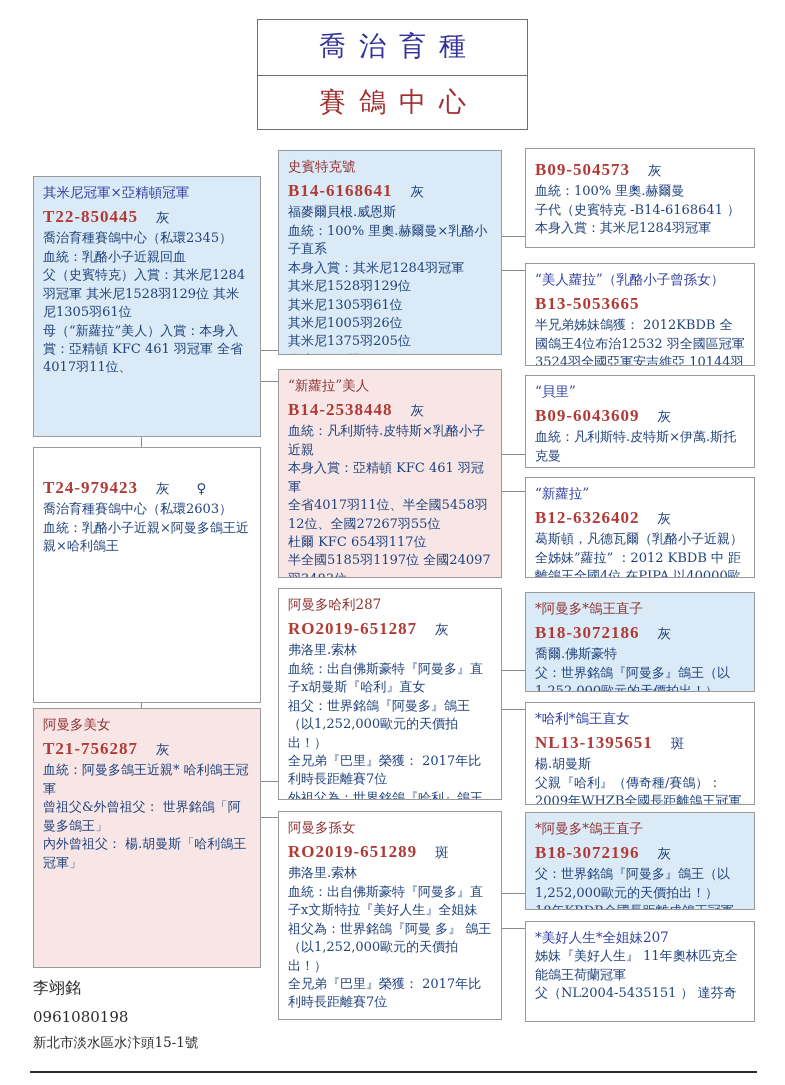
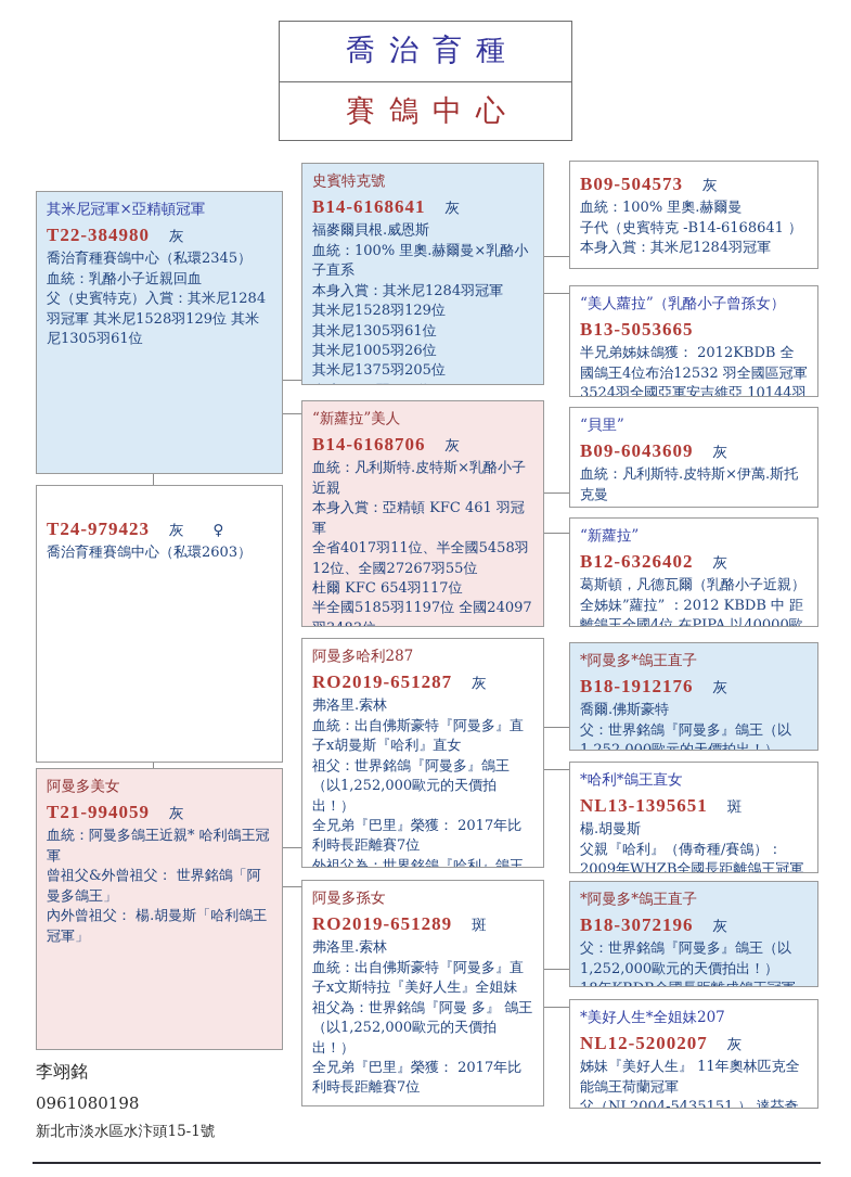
  喬治育種
  賽鴿中心
  其米尼冠軍×亞精頓冠軍
- T22-850445 灰
+ T22-384980 灰
  喬治育種賽鴿中心（私環2345）
  血統：乳酪小子近親回血
  父（史賓特克）入賞：其米尼1284羽冠軍 其米尼1528羽129位 其米尼1305羽61位
- 母（“新蘿拉”美人）入賞：本身入賞：亞精頓 KFC 461 羽冠軍 全省4017羽11位、
  T24-979423 灰 ♀
  喬治育種賽鴿中心（私環2603）
- 血統：乳酪小子近親×阿曼多鴿王近親×哈利鴿王
  阿曼多美女
- T21-756287 灰
+ T21-994059 灰
  血統：阿曼多鴿王近親* 哈利鴿王冠軍
  曾祖父&外曾祖父： 世界銘鴿「阿曼多鴿王」
  內外曾祖父： 楊.胡曼斯「哈利鴿王冠軍」
  史賓特克號
  B14-6168641 灰
  福麥爾貝根.威恩斯
  血統：100% 里奧.赫爾曼×乳酪小子直系
  本身入賞：其米尼1284羽冠軍
  其米尼1528羽129位
  其米尼1305羽61位
  其米尼1005羽26位
  其米尼1375羽205位
  “新蘿拉”美人
- B14-2538448 灰
+ B14-6168706 灰
  血統：凡利斯特.皮特斯×乳酪小子近親
  本身入賞：亞精頓 KFC 461 羽冠軍
  全省4017羽11位、半全國5458羽12位、全國27267羽55位
  杜爾 KFC 654羽117位
  半全國5185羽1197位 全國24097
  阿曼多哈利287
  RO2019-651287 灰
  弗洛里.索林
  血統：出自佛斯豪特『阿曼多』直子x胡曼斯『哈利』直女
  祖父：世界銘鴿『阿曼多』鴿王 （以1,252,000歐元的天價拍出！）
  全兄弟『巴里』榮獲： 2017年比利時長距離賽7位
  外祖父為：世界銘鴿『哈利』鴿王
  阿曼多孫女
  RO2019-651289 斑
  弗洛里.索林
  血統：出自佛斯豪特『阿曼多』直子x文斯特拉『美好人生』全姐妹
  祖父為：世界銘鴿『阿曼 多』 鴿王 （以1,252,000歐元的天價拍出！）
  全兄弟『巴里』榮獲： 2017年比利時長距離賽7位
  B09-504573 灰
  血統：100% 里奧.赫爾曼
  子代（史賓特克 -B14-6168641 ） 本身入賞：其米尼1284羽冠軍
  “美人蘿拉”（乳酪小子曾孫女）
  B13-5053665
  半兄弟姊妹鴿獲： 2012KBDB 全國鴿王4位布治12532 羽全國區冠軍
  3524羽全國亞軍安吉維亞 10144羽
  “貝里”
  B09-6043609 灰
  血統：凡利斯特.皮特斯×伊萬.斯托克曼
  “新蘿拉”
  B12-6326402 灰
  葛斯頓，凡德瓦爾（乳酪小子近親）
  全姊妹”蘿拉” ：2012 KBDB 中 距離鴿王全國4位 在PIPA 以40000歐
  *阿曼多*鴿王直子
- B18-3072186 灰
+ B18-1912176 灰
  喬爾.佛斯豪特
  父：世界銘鴿『阿曼多』鴿王（以1,252,000歐元的天價拍出！）
  *哈利*鴿王直女
  NL13-1395651 斑
  楊.胡曼斯
  父親『哈利』（傳奇種/賽鴿）：
  2009年WHZB全國長距離鴿王冠軍
  *阿曼多*鴿王直子
  B18-3072196 灰
  父：世界銘鴿『阿曼多』鴿王（以1,252,000歐元的天價拍出！）
  *美好人生*全姐妹207
+ NL12-5200207 灰
  姊妹『美好人生』 11年奧林匹克全能鴿王荷蘭冠軍
  父（NL2004-5435151 ） 達芬奇
  李翊銘
  0961080198
  新北市淡水區水汴頭15-1號
